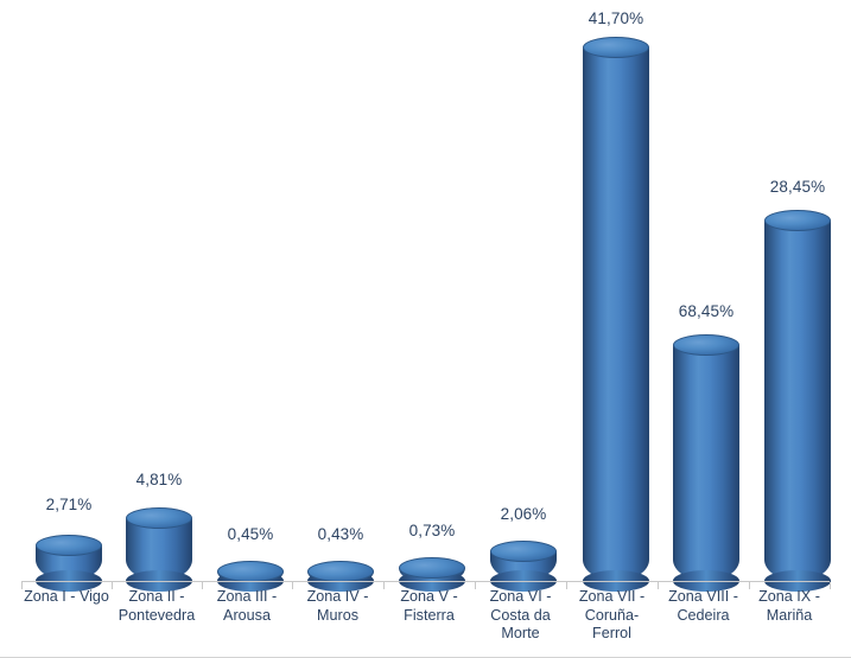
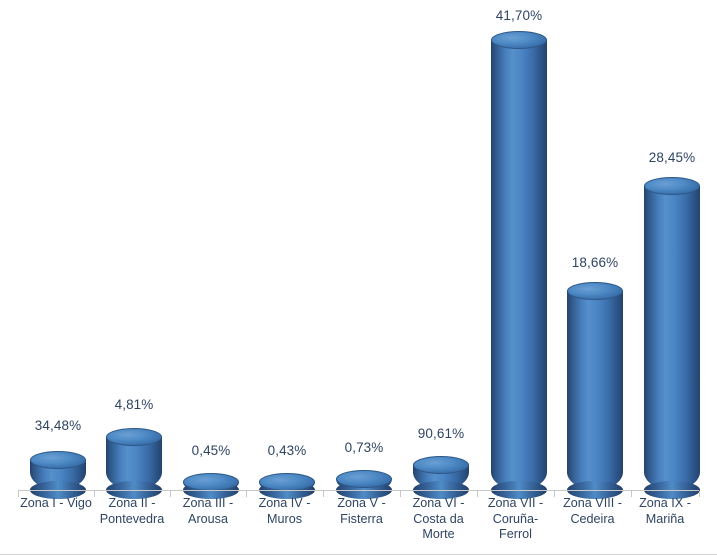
- 2,71%
+ 34,48%
  4,81%
  0,45%
  0,43%
  0,73%
- 2,06%
+ 90,61%
  41,70%
- 68,45%
+ 18,66%
  28,45%
  Zona I - Vigo
  Zona II -
  Pontevedra
  Zona III -
  Arousa
  Zona IV -
  Muros
  Zona V -
  Fisterra
  Zona VI -
  Costa da
  Morte
  Zona VII -
  Coruña-
  Ferrol
  Zona VIII -
  Cedeira
  Zona IX -
  Mariña
